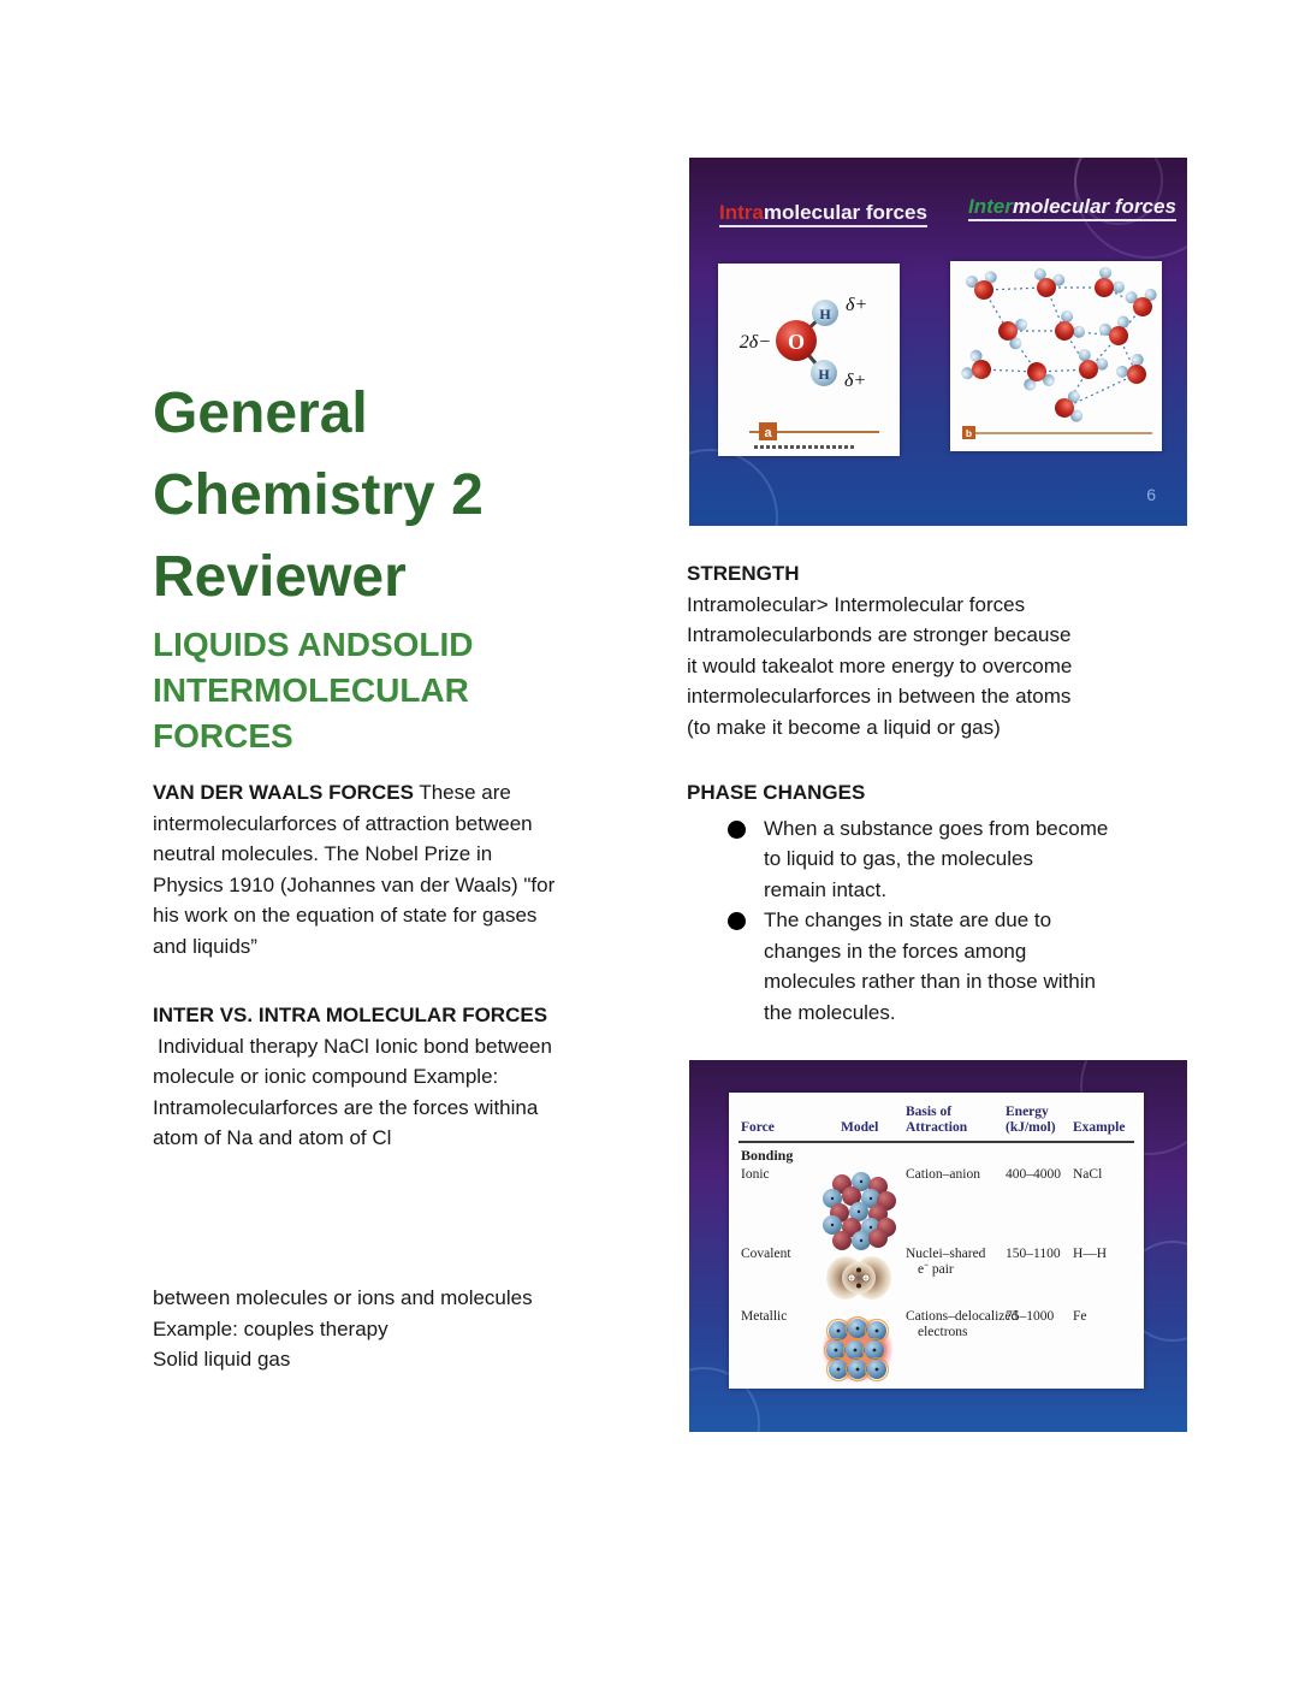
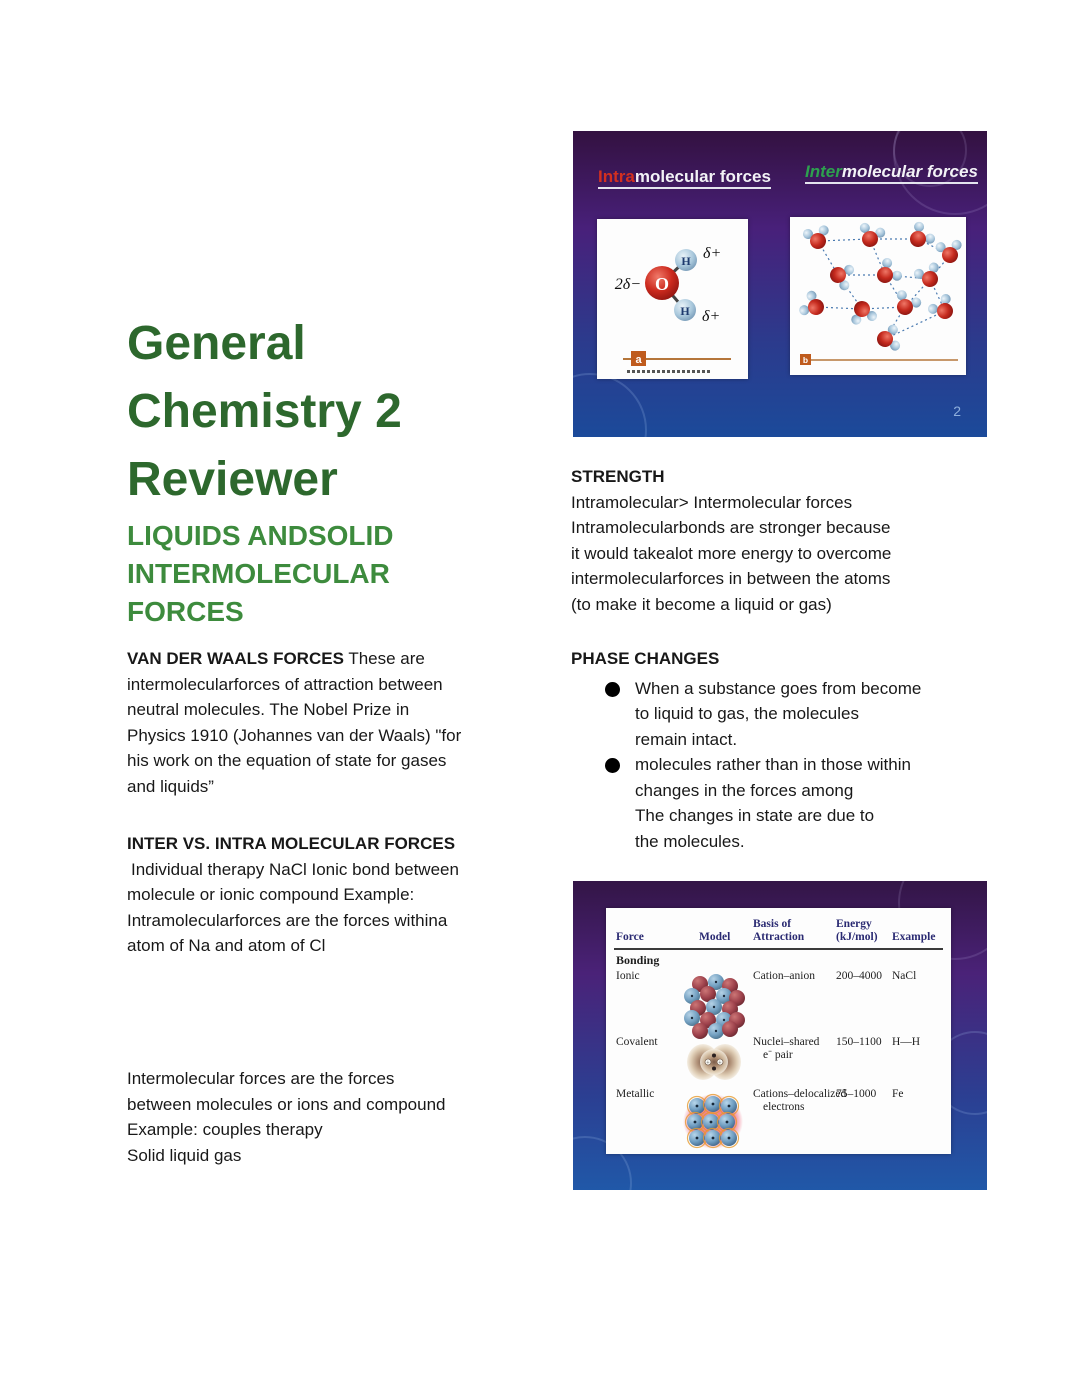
  General
  Chemistry 2
  Reviewer
  LIQUIDS ANDSOLID
  INTERMOLECULAR
  FORCES
  VAN DER WAALS FORCES These are
  intermolecularforces of attraction between
  neutral molecules. The Nobel Prize in
  Physics 1910 (Johannes van der Waals) "for
  his work on the equation of state for gases
  and liquids”
  INTER VS. INTRA MOLECULAR FORCES
  Individual therapy NaCl Ionic bond between
  molecule or ionic compound Example:
  Intramolecularforces are the forces withina
  atom of Na and atom of Cl
+ Intermolecular forces are the forces
- between molecules or ions and molecules
+ between molecules or ions and compound
  Example: couples therapy
  Solid liquid gas
  STRENGTH
  Intramolecular> Intermolecular forces
  Intramolecularbonds are stronger because
  it would takealot more energy to overcome
  intermolecularforces in between the atoms
  (to make it become a liquid or gas)
  PHASE CHANGES
  When a substance goes from become
  to liquid to gas, the molecules
  remain intact.
- The changes in state are due to
+ molecules rather than in those within
  changes in the forces among
- molecules rather than in those within
+ The changes in state are due to
  the molecules.
  Intramolecular forces
  Intermolecular forces
  O
  H
  H
  2δ−
  δ+
  δ+
  a
  b
- 6
+ 2
  Force
  Model
  Basis of
  Attraction
  Energy
  (kJ/mol)
  Example
  Bonding
  Ionic
  Cation–anion
- 400–4000
+ 200–4000
  NaCl
  Covalent
  Nuclei–shared
  e⁻ pair
  150–1100
  H—H
  Metallic
  Cations–delocalized
  electrons
  75–1000
  Fe
